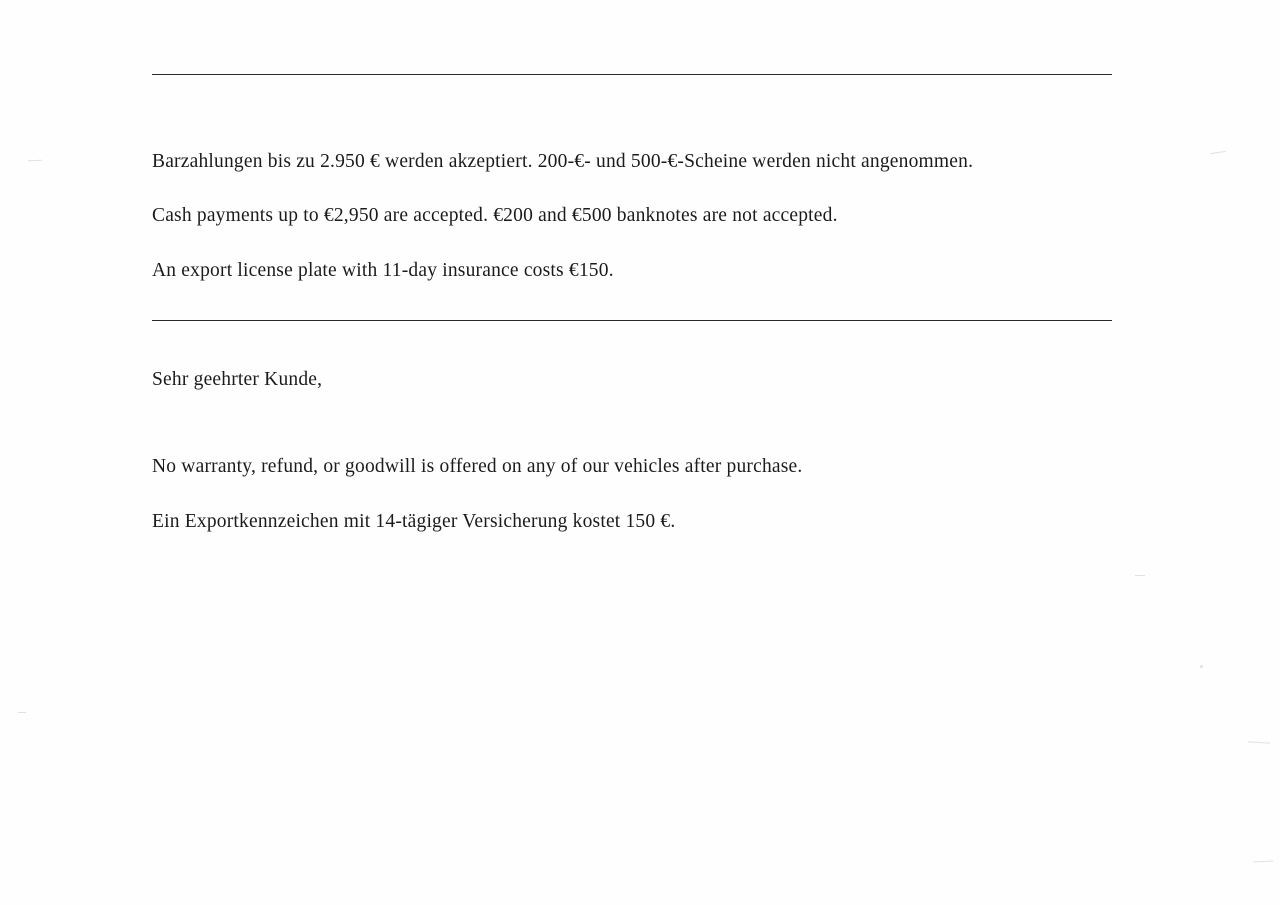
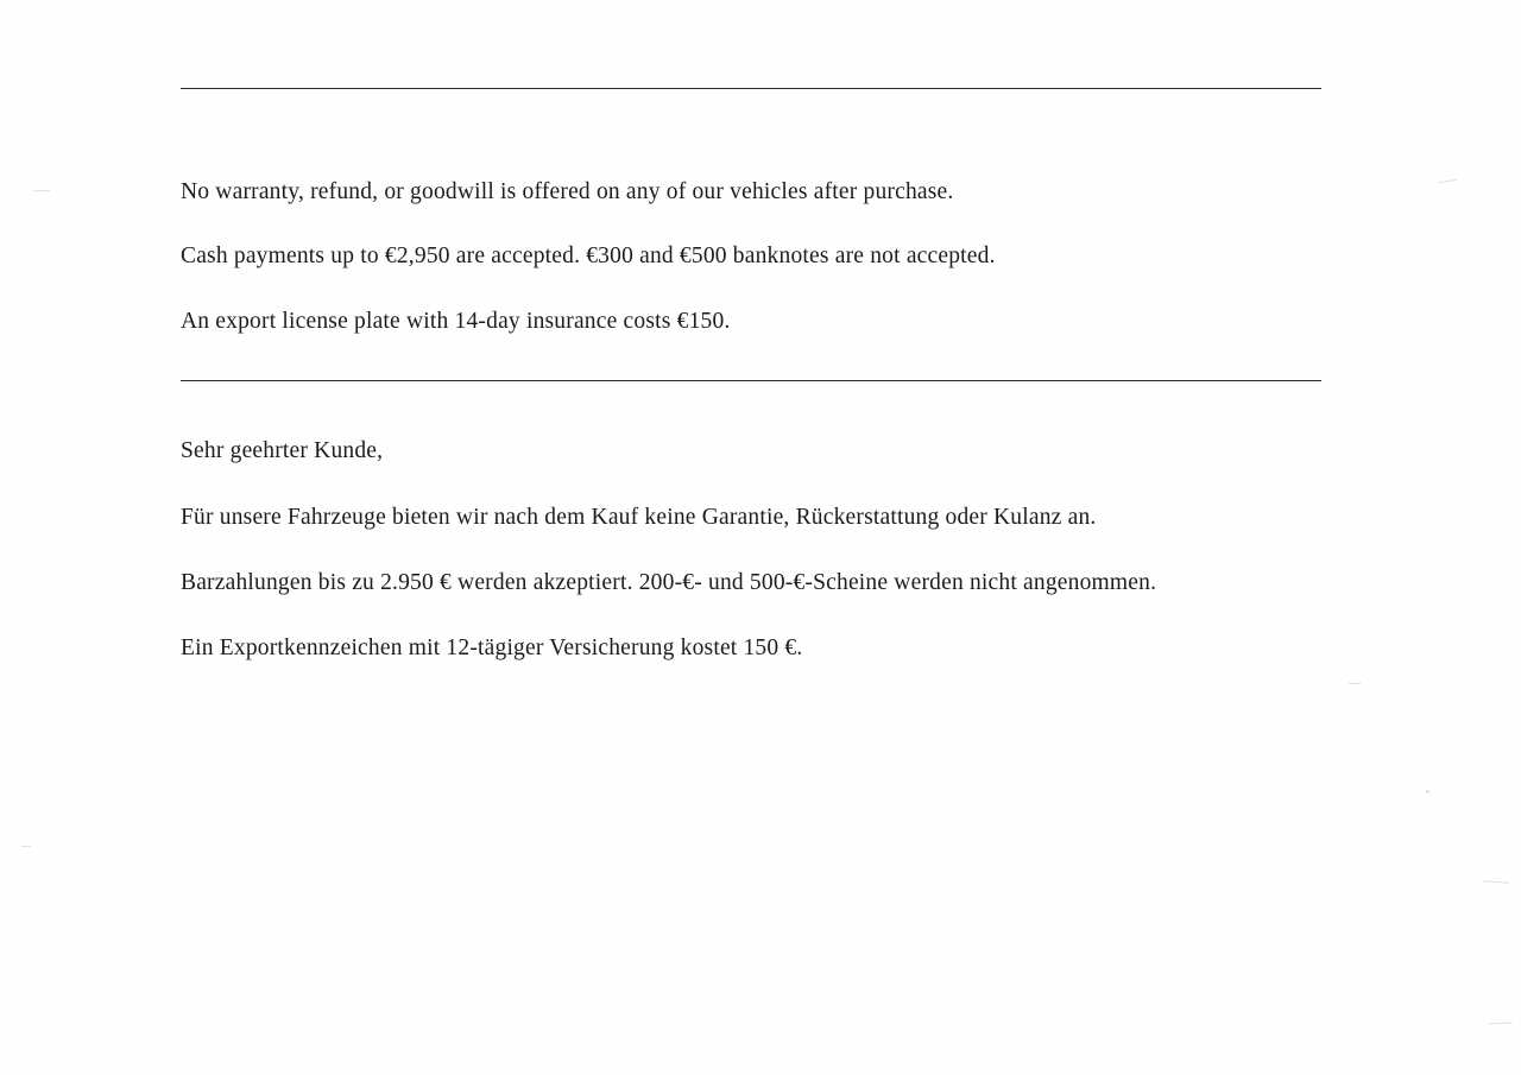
- Barzahlungen bis zu 2.950 € werden akzeptiert. 200-€- und 500-€-Scheine werden nicht angenommen.
+ No warranty, refund, or goodwill is offered on any of our vehicles after purchase.
- Cash payments up to €2,950 are accepted. €200 and €500 banknotes are not accepted.
+ Cash payments up to €2,950 are accepted. €300 and €500 banknotes are not accepted.
- An export license plate with 11-day insurance costs €150.
+ An export license plate with 14-day insurance costs €150.
  Sehr geehrter Kunde,
+ Für unsere Fahrzeuge bieten wir nach dem Kauf keine Garantie, Rückerstattung oder Kulanz an.
- No warranty, refund, or goodwill is offered on any of our vehicles after purchase.
+ Barzahlungen bis zu 2.950 € werden akzeptiert. 200-€- und 500-€-Scheine werden nicht angenommen.
- Ein Exportkennzeichen mit 14-tägiger Versicherung kostet 150 €.
+ Ein Exportkennzeichen mit 12-tägiger Versicherung kostet 150 €.
